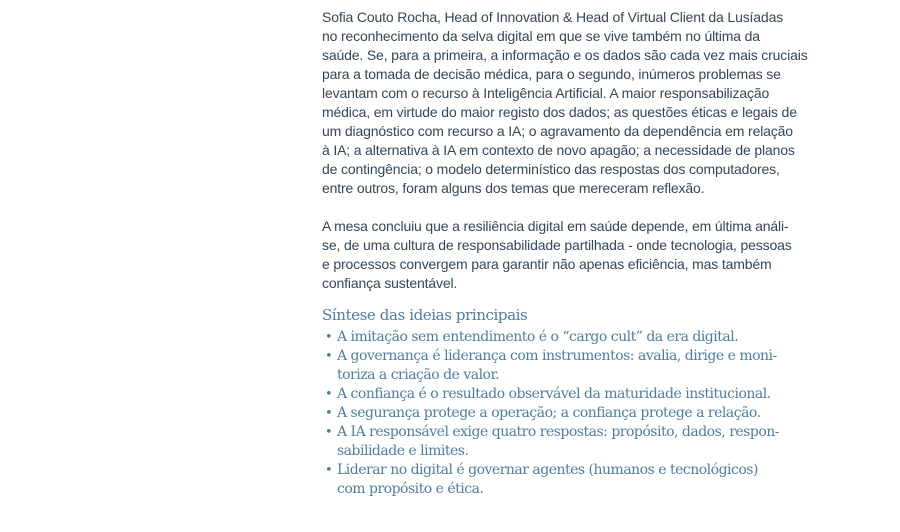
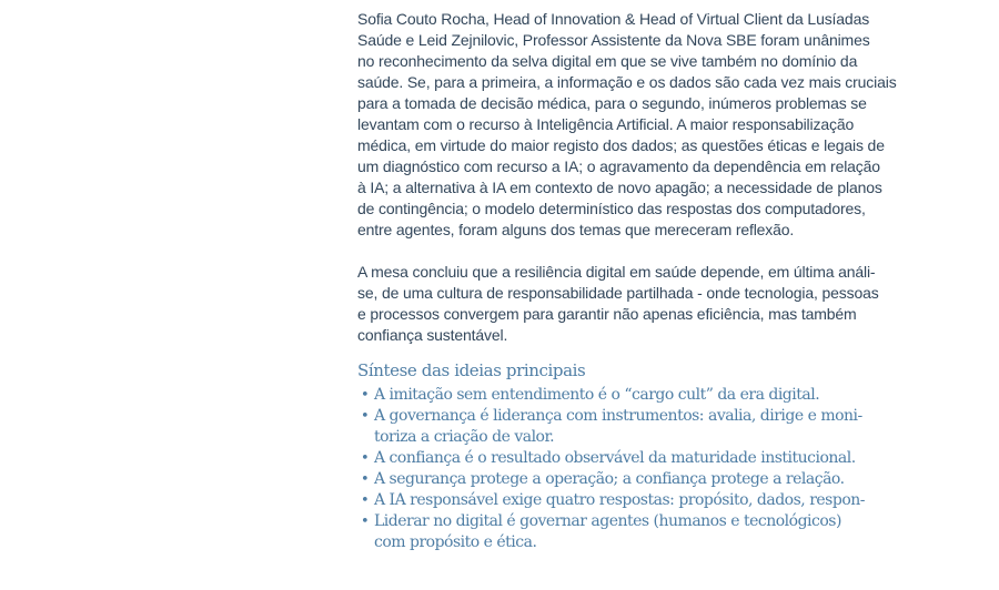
  Sofia Couto Rocha, Head of Innovation & Head of Virtual Client da Lusíadas
+ Saúde e Leid Zejnilovic, Professor Assistente da Nova SBE foram unânimes
- no reconhecimento da selva digital em que se vive também no última da
+ no reconhecimento da selva digital em que se vive também no domínio da
  saúde. Se, para a primeira, a informação e os dados são cada vez mais cruciais
  para a tomada de decisão médica, para o segundo, inúmeros problemas se
  levantam com o recurso à Inteligência Artificial. A maior responsabilização
  médica, em virtude do maior registo dos dados; as questões éticas e legais de
  um diagnóstico com recurso a IA; o agravamento da dependência em relação
  à IA; a alternativa à IA em contexto de novo apagão; a necessidade de planos
  de contingência; o modelo determinístico das respostas dos computadores,
- entre outros, foram alguns dos temas que mereceram reflexão.
+ entre agentes, foram alguns dos temas que mereceram reflexão.
  A mesa concluiu que a resiliência digital em saúde depende, em última análi-
  se, de uma cultura de responsabilidade partilhada - onde tecnologia, pessoas
  e processos convergem para garantir não apenas eficiência, mas também
  confiança sustentável.
  Síntese das ideias principais
  •
  A imitação sem entendimento é o “cargo cult” da era digital.
  •
  A governança é liderança com instrumentos: avalia, dirige e moni-
  toriza a criação de valor.
  •
  A confiança é o resultado observável da maturidade institucional.
  •
  A segurança protege a operação; a confiança protege a relação.
  •
  A IA responsável exige quatro respostas: propósito, dados, respon-
- sabilidade e limites.
  •
  Liderar no digital é governar agentes (humanos e tecnológicos)
  com propósito e ética.
